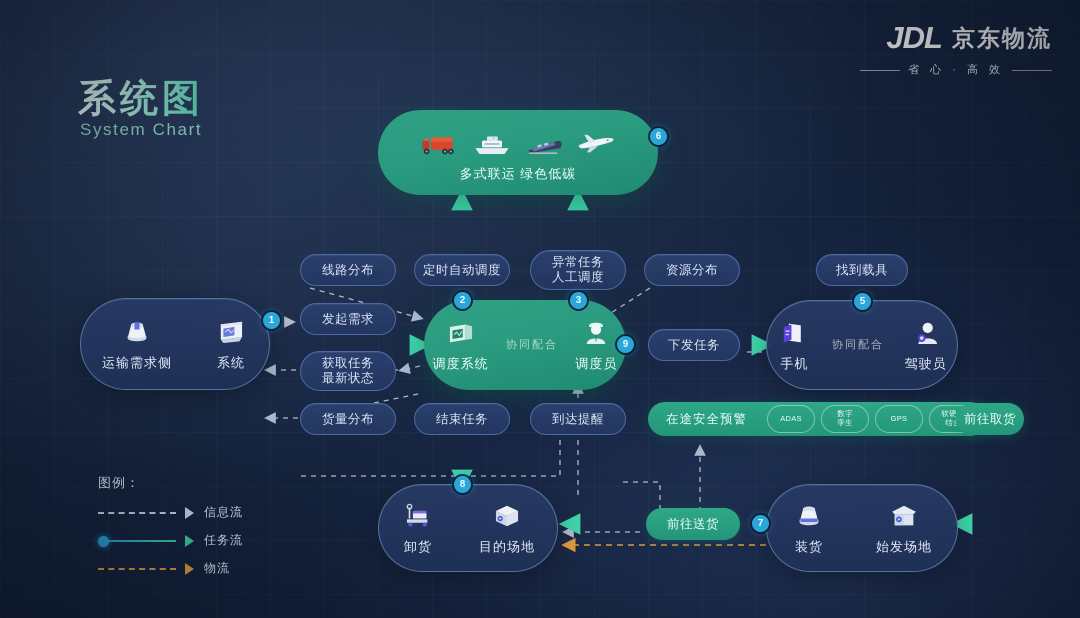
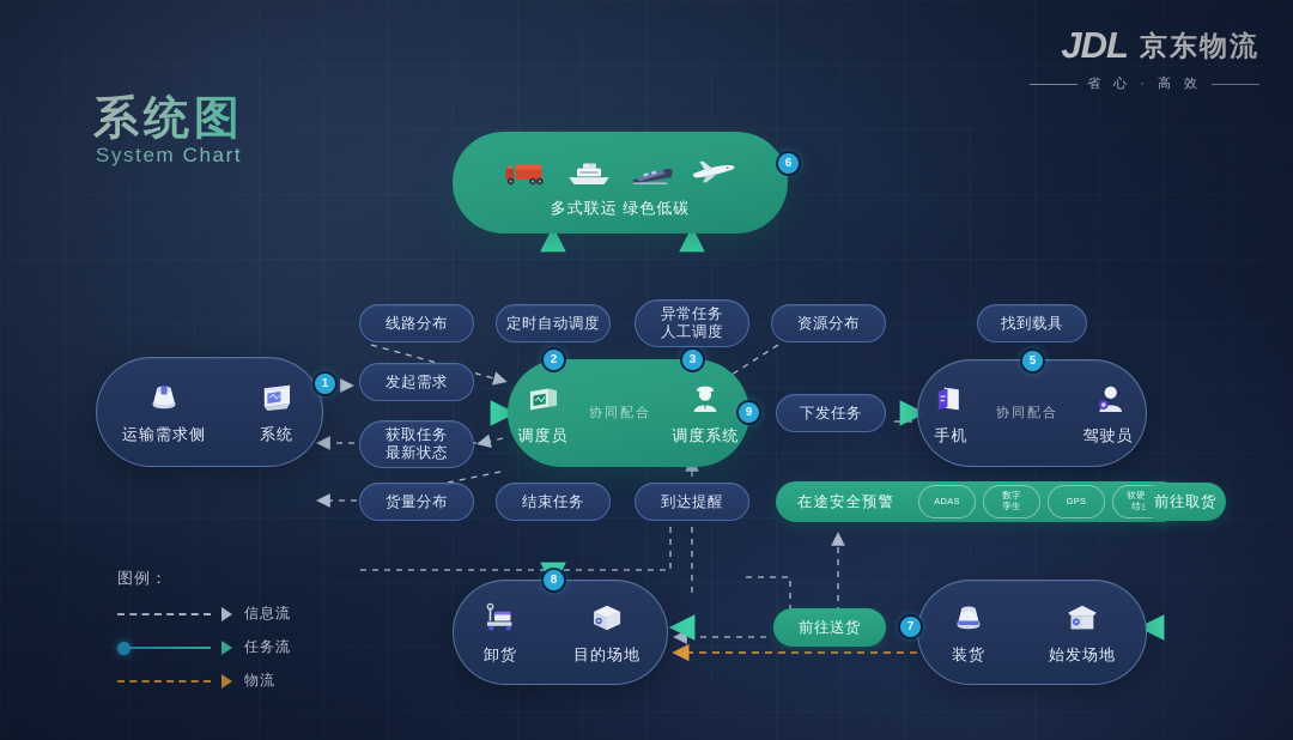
  多式联运 绿色低碳
  6
  线路分布
  定时自动调度
  异常任务
  人工调度
  资源分布
  找到载具
  运输需求侧
  系统
  1
  发起需求
  获取任务
  最新状态
  货量分布
- 调度系统
+ 调度员
  协同配合
- 调度员
+ 调度系统
  2
  3
  9
  下发任务
  手机
  协同配合
  驾驶员
  5
  结束任务
  到达提醒
  在途安全预警
  ADAS
  数字
  孪生
  GPS
  前往取货
  卸货
  目的场地
  8
  前往送货
  7
  装货
  始发场地
